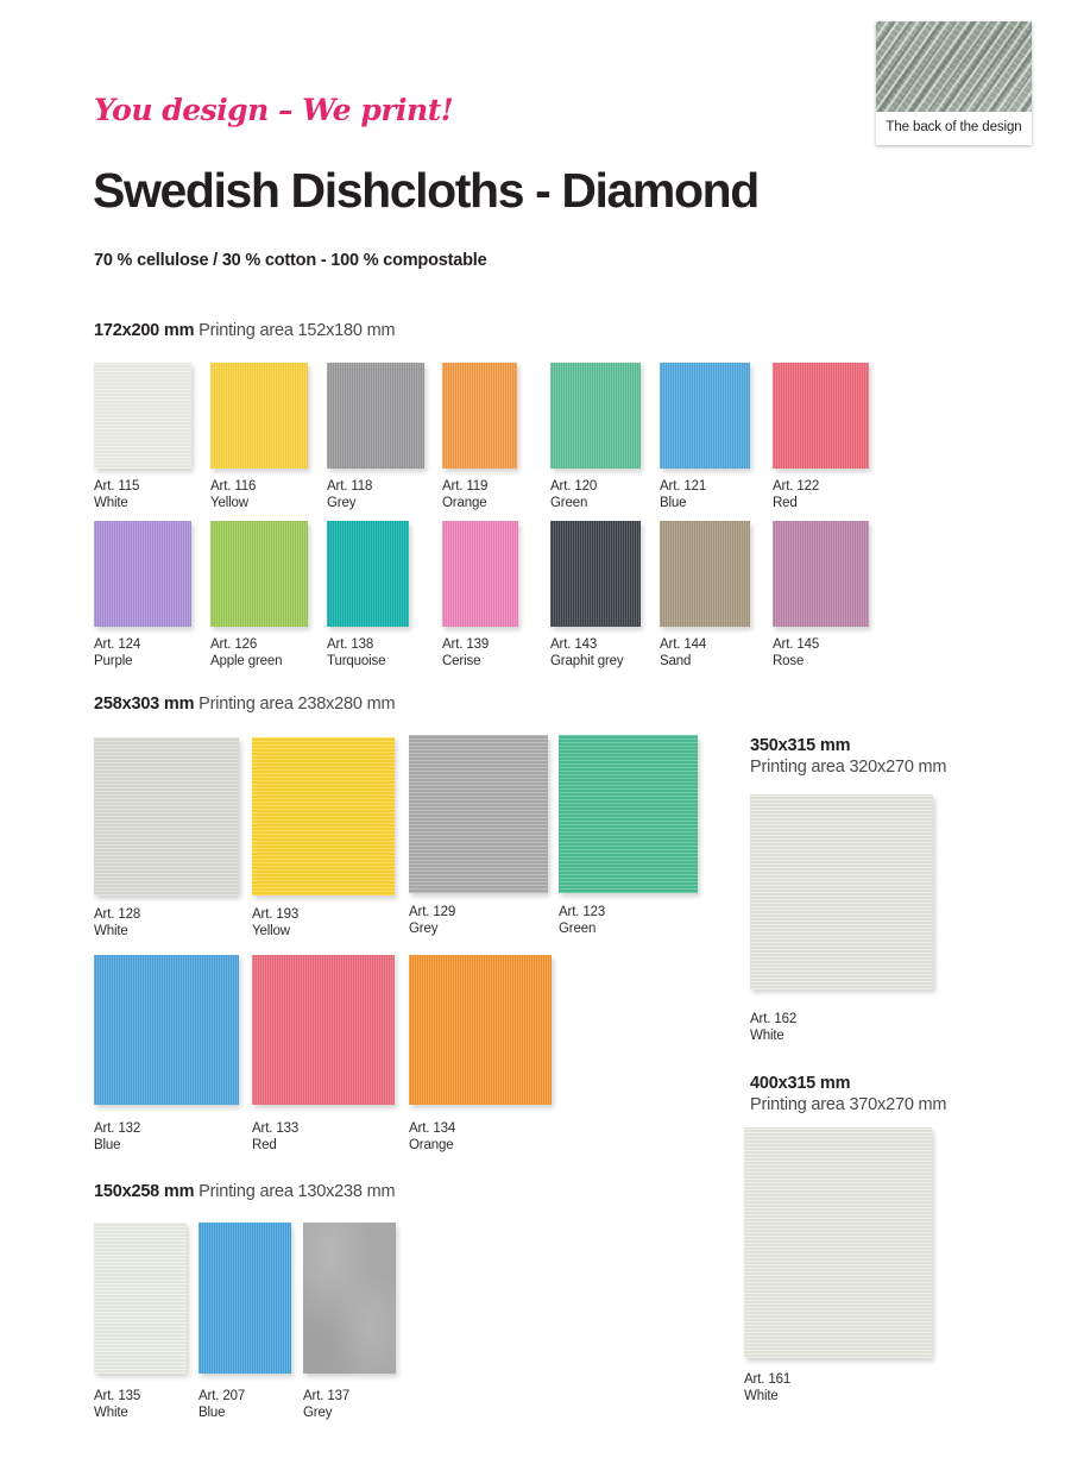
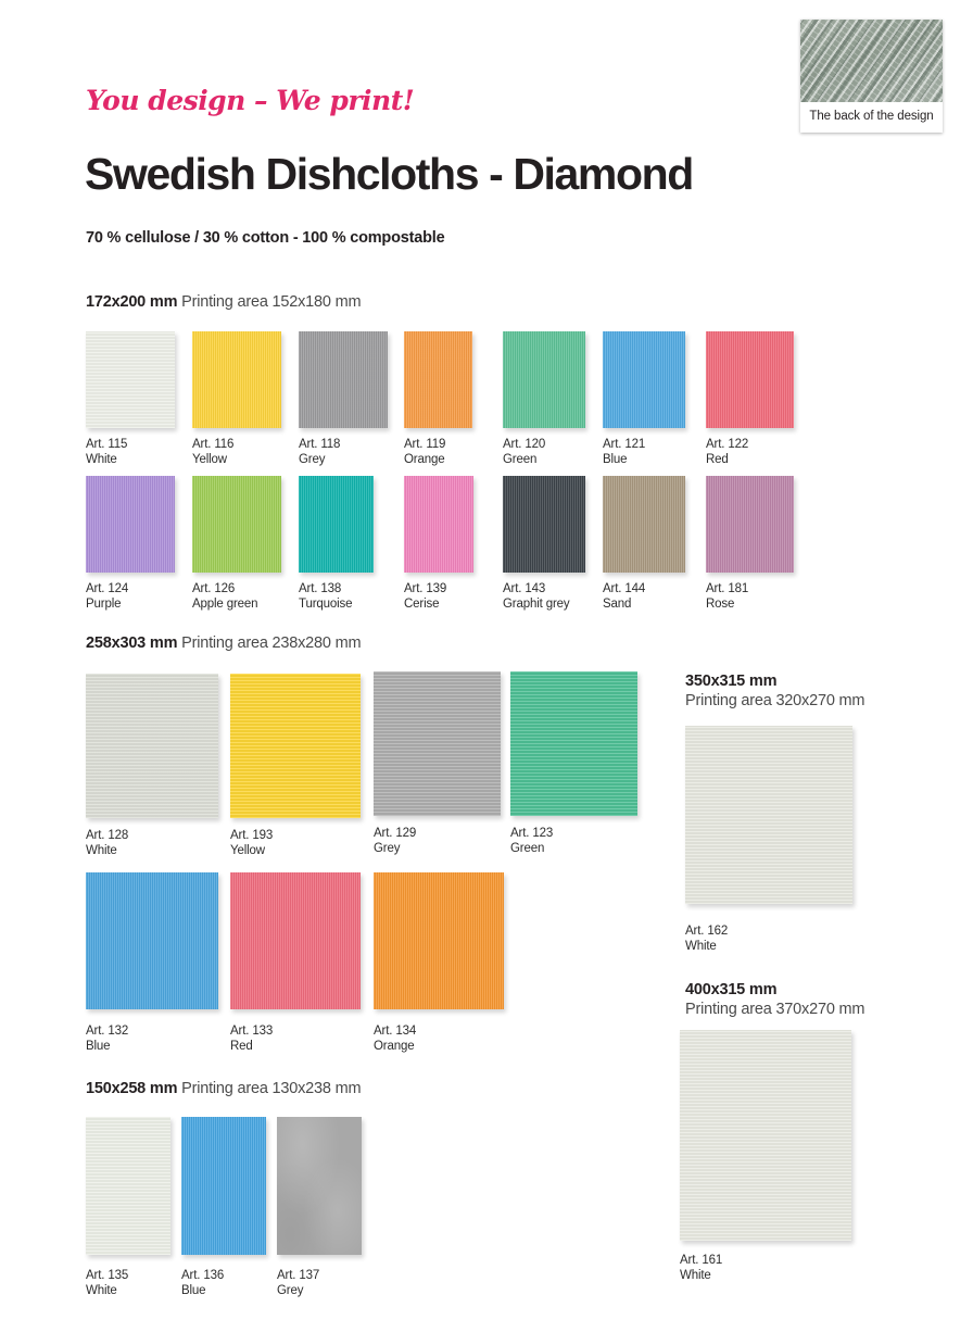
  You design – We print!
  Swedish Dishcloths - Diamond
  70 % cellulose / 30 % cotton - 100 % compostable
  The back of the design
  172x200 mm Printing area 152x180 mm
  Art. 115
  White
  Art. 116
  Yellow
  Art. 118
  Grey
  Art. 119
  Orange
  Art. 120
  Green
  Art. 121
  Blue
  Art. 122
  Red
  Art. 124
  Purple
  Art. 126
  Apple green
  Art. 138
  Turquoise
  Art. 139
  Cerise
  Art. 143
  Graphit grey
  Art. 144
  Sand
- Art. 145
+ Art. 181
  Rose
  258x303 mm Printing area 238x280 mm
  Art. 128
  White
  Art. 193
  Yellow
  Art. 129
  Grey
  Art. 123
  Green
  Art. 132
  Blue
  Art. 133
  Red
  Art. 134
  Orange
  350x315 mm
  Printing area 320x270 mm
  Art. 162
  White
  400x315 mm
  Printing area 370x270 mm
  Art. 161
  White
  150x258 mm Printing area 130x238 mm
  Art. 135
  White
- Art. 207
+ Art. 136
  Blue
  Art. 137
  Grey
